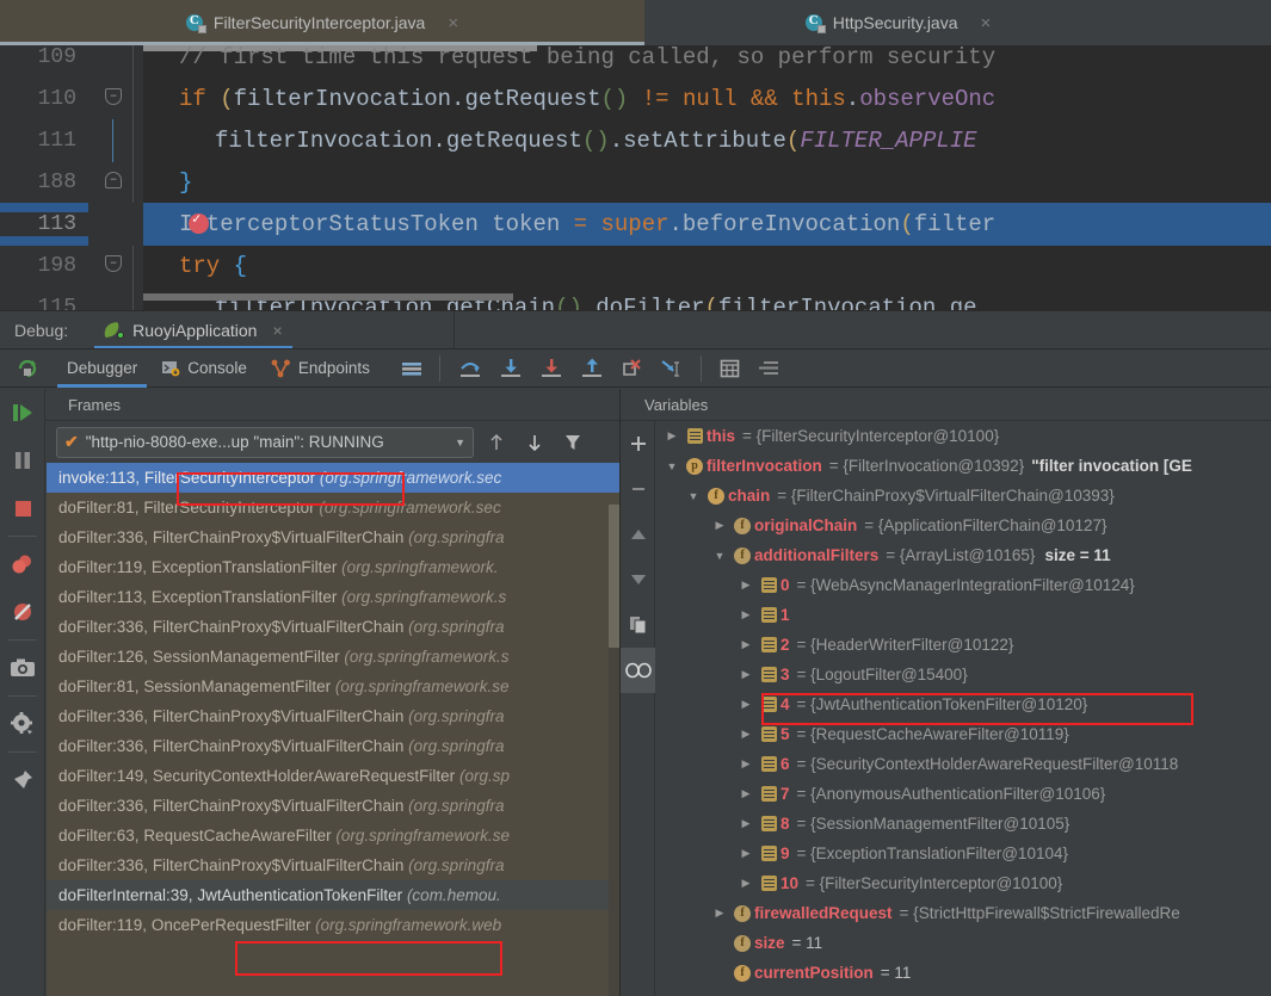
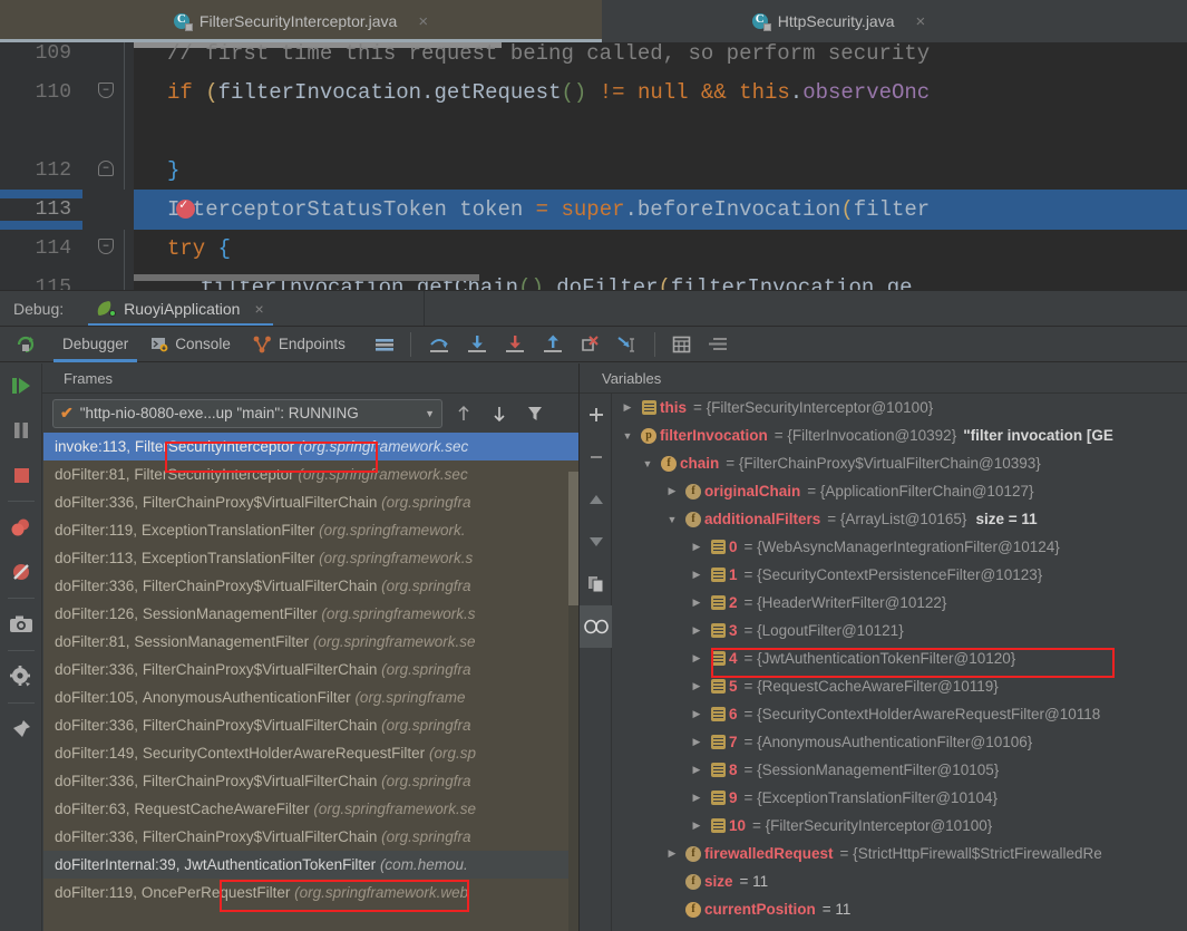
  C
  FilterSecurityInterceptor.java
  ×
  C
  HttpSecurity.java
  ×
  109
  // first time this request being called, so perform security
  110
  –
  if (filterInvocation.getRequest() != null && this.observeOnc
- 111
- filterInvocation.getRequest().setAttribute(FILTER_APPLIE
- 188
+ 112
  –
  }
  113
  IterceptorStatusToken token = super.beforeInvocation(filter
- 198
+ 114
  –
  try {
  115
  filterInvocation.getChain() doFilter(filterInvocation.ge
  Debug:
  RuoyiApplication
  ×
  Debugger
  Console
  Endpoints
  Frames
  ✔
  "http-nio-8080-exe...up "main": RUNNING
  ▼
  invoke:113,
  FilterSecurityInterceptor
  (org.springframework.sec
  doFilter:81,
  FilterSecurityInterceptor
  (org.springframework.sec
  doFilter:336,
  FilterChainProxy$VirtualFilterChain
  (org.springfra
  doFilter:119,
  ExceptionTranslationFilter
  (org.springframework.
  doFilter:113,
  ExceptionTranslationFilter
  (org.springframework.s
  doFilter:336,
  FilterChainProxy$VirtualFilterChain
  (org.springfra
  doFilter:126,
  SessionManagementFilter
  (org.springframework.s
  doFilter:81,
  SessionManagementFilter
  (org.springframework.se
  doFilter:336,
  FilterChainProxy$VirtualFilterChain
  (org.springfra
+ doFilter:105,
+ AnonymousAuthenticationFilter
+ (org.springframe
  doFilter:336,
  FilterChainProxy$VirtualFilterChain
  (org.springfra
  doFilter:149,
  SecurityContextHolderAwareRequestFilter
  (org.sp
  doFilter:336,
  FilterChainProxy$VirtualFilterChain
  (org.springfra
  doFilter:63,
  RequestCacheAwareFilter
  (org.springframework.se
  doFilter:336,
  FilterChainProxy$VirtualFilterChain
  (org.springfra
  doFilterInternal:39,
  JwtAuthenticationTokenFilter
  (com.hemou.
  doFilter:119,
  OncePerRequestFilter
  (org.springframework.web
  Variables
  ▶
  this
  = {FilterSecurityInterceptor@10100}
  ▼
  p
  filterInvocation
  = {FilterInvocation@10392}
  "filter invocation [GE
  ▼
  f
  chain
  = {FilterChainProxy$VirtualFilterChain@10393}
  ▶
  f
  originalChain
  = {ApplicationFilterChain@10127}
  ▼
  f
  additionalFilters
  = {ArrayList@10165}
  size = 11
  ▶
  0
  = {WebAsyncManagerIntegrationFilter@10124}
  ▶
  1
+ = {SecurityContextPersistenceFilter@10123}
  ▶
  2
  = {HeaderWriterFilter@10122}
  ▶
  3
- = {LogoutFilter@15400}
+ = {LogoutFilter@10121}
  ▶
  4
  = {JwtAuthenticationTokenFilter@10120}
  ▶
  5
  = {RequestCacheAwareFilter@10119}
  ▶
  6
  = {SecurityContextHolderAwareRequestFilter@10118
  ▶
  7
  = {AnonymousAuthenticationFilter@10106}
  ▶
  8
  = {SessionManagementFilter@10105}
  ▶
  9
  = {ExceptionTranslationFilter@10104}
  ▶
  10
  = {FilterSecurityInterceptor@10100}
  ▶
  f
  firewalledRequest
  = {StrictHttpFirewall$StrictFirewalledRe
  f
  size
  = 11
  f
  currentPosition
  = 11
